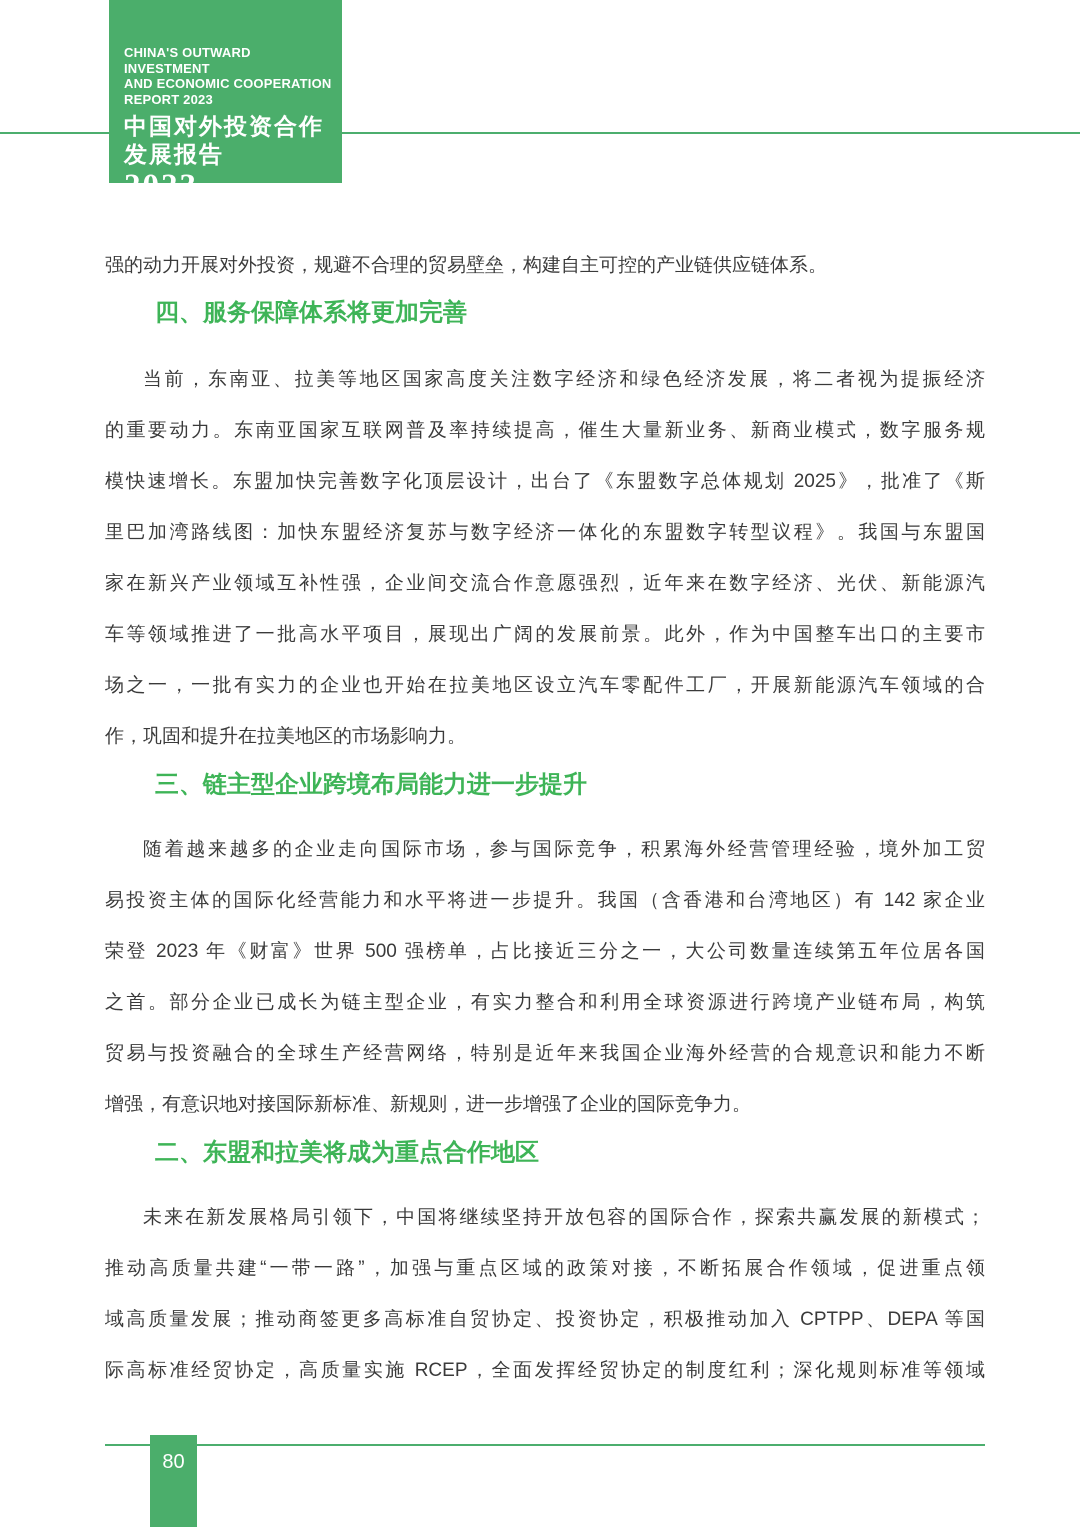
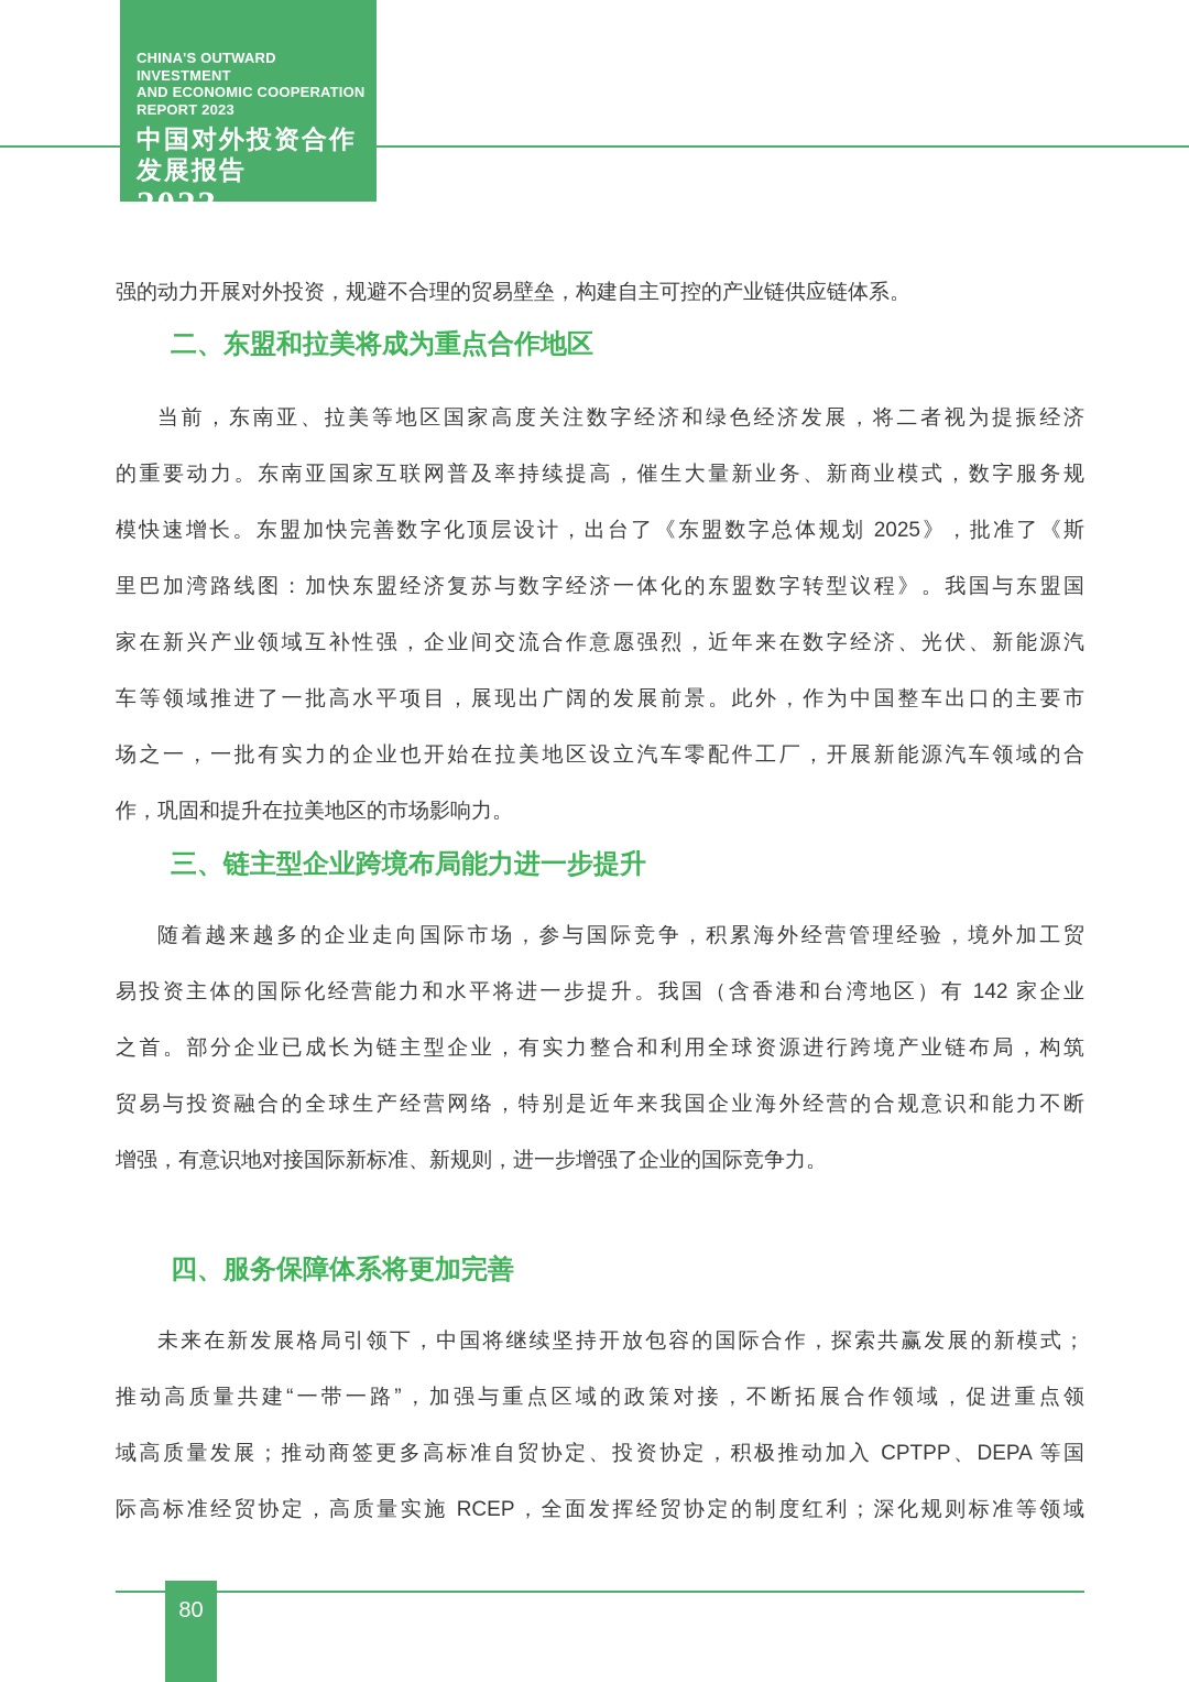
  CHINA'S OUTWARD INVESTMENT
  AND ECONOMIC COOPERATION
  REPORT 2023
  中国对外投资合作
  发展报告
  2023
  强的动力开展对外投资，规避不合理的贸易壁垒，构建自主可控的产业链供应链体系。
- 四、服务保障体系将更加完善
+ 二、东盟和拉美将成为重点合作地区
  当前，东南亚、拉美等地区国家高度关注数字经济和绿色经济发展，将二者视为提振经济
  的重要动力。东南亚国家互联网普及率持续提高，催生大量新业务、新商业模式，数字服务规
  模快速增长。东盟加快完善数字化顶层设计，出台了《东盟数字总体规划 2025》，批准了《斯
  里巴加湾路线图：加快东盟经济复苏与数字经济一体化的东盟数字转型议程》。我国与东盟国
  家在新兴产业领域互补性强，企业间交流合作意愿强烈，近年来在数字经济、光伏、新能源汽
  车等领域推进了一批高水平项目，展现出广阔的发展前景。此外，作为中国整车出口的主要市
  场之一，一批有实力的企业也开始在拉美地区设立汽车零配件工厂，开展新能源汽车领域的合
  作，巩固和提升在拉美地区的市场影响力。
  三、链主型企业跨境布局能力进一步提升
  随着越来越多的企业走向国际市场，参与国际竞争，积累海外经营管理经验，境外加工贸
  易投资主体的国际化经营能力和水平将进一步提升。我国（含香港和台湾地区）有 142 家企业
- 荣登 2023 年《财富》世界 500 强榜单，占比接近三分之一，大公司数量连续第五年位居各国
  之首。部分企业已成长为链主型企业，有实力整合和利用全球资源进行跨境产业链布局，构筑
  贸易与投资融合的全球生产经营网络，特别是近年来我国企业海外经营的合规意识和能力不断
  增强，有意识地对接国际新标准、新规则，进一步增强了企业的国际竞争力。
- 二、东盟和拉美将成为重点合作地区
+ 四、服务保障体系将更加完善
  未来在新发展格局引领下，中国将继续坚持开放包容的国际合作，探索共赢发展的新模式；
  推动高质量共建“一带一路”，加强与重点区域的政策对接，不断拓展合作领域，促进重点领
  域高质量发展；推动商签更多高标准自贸协定、投资协定，积极推动加入 CPTPP、DEPA 等国
  际高标准经贸协定，高质量实施 RCEP，全面发挥经贸协定的制度红利；深化规则标准等领域
  80
